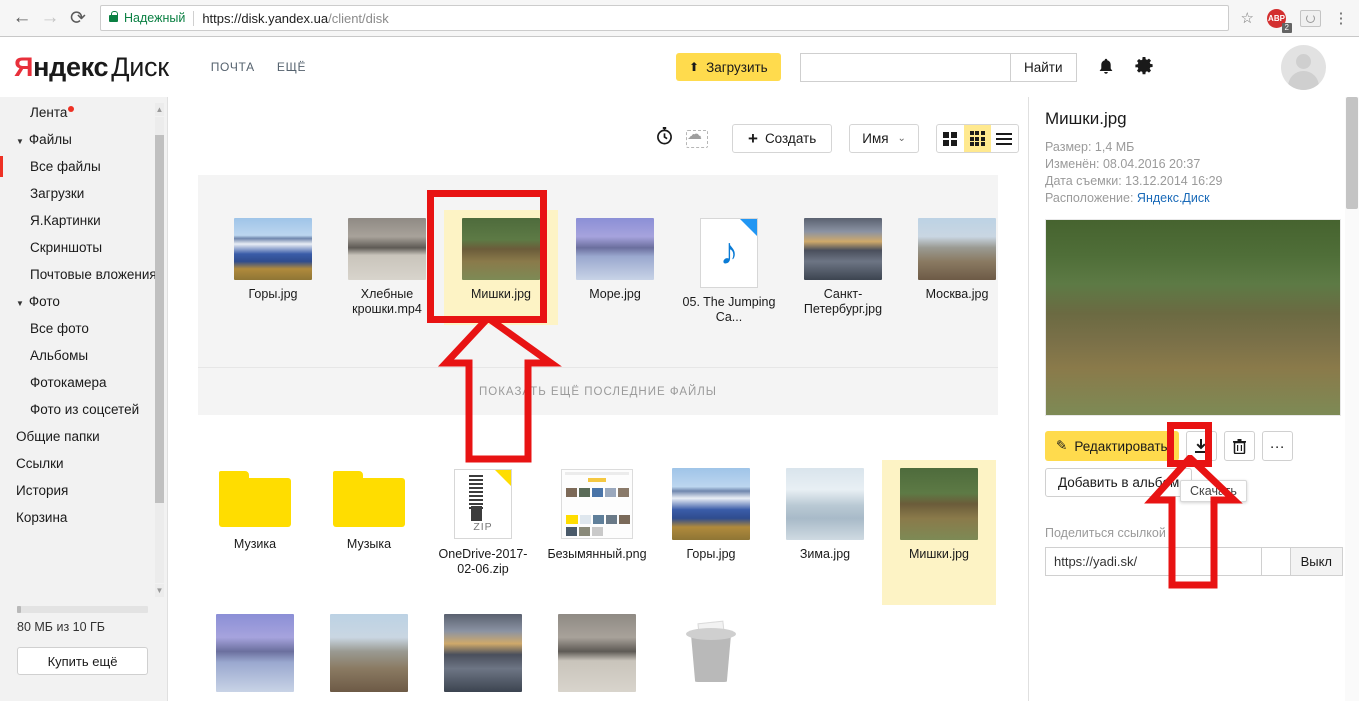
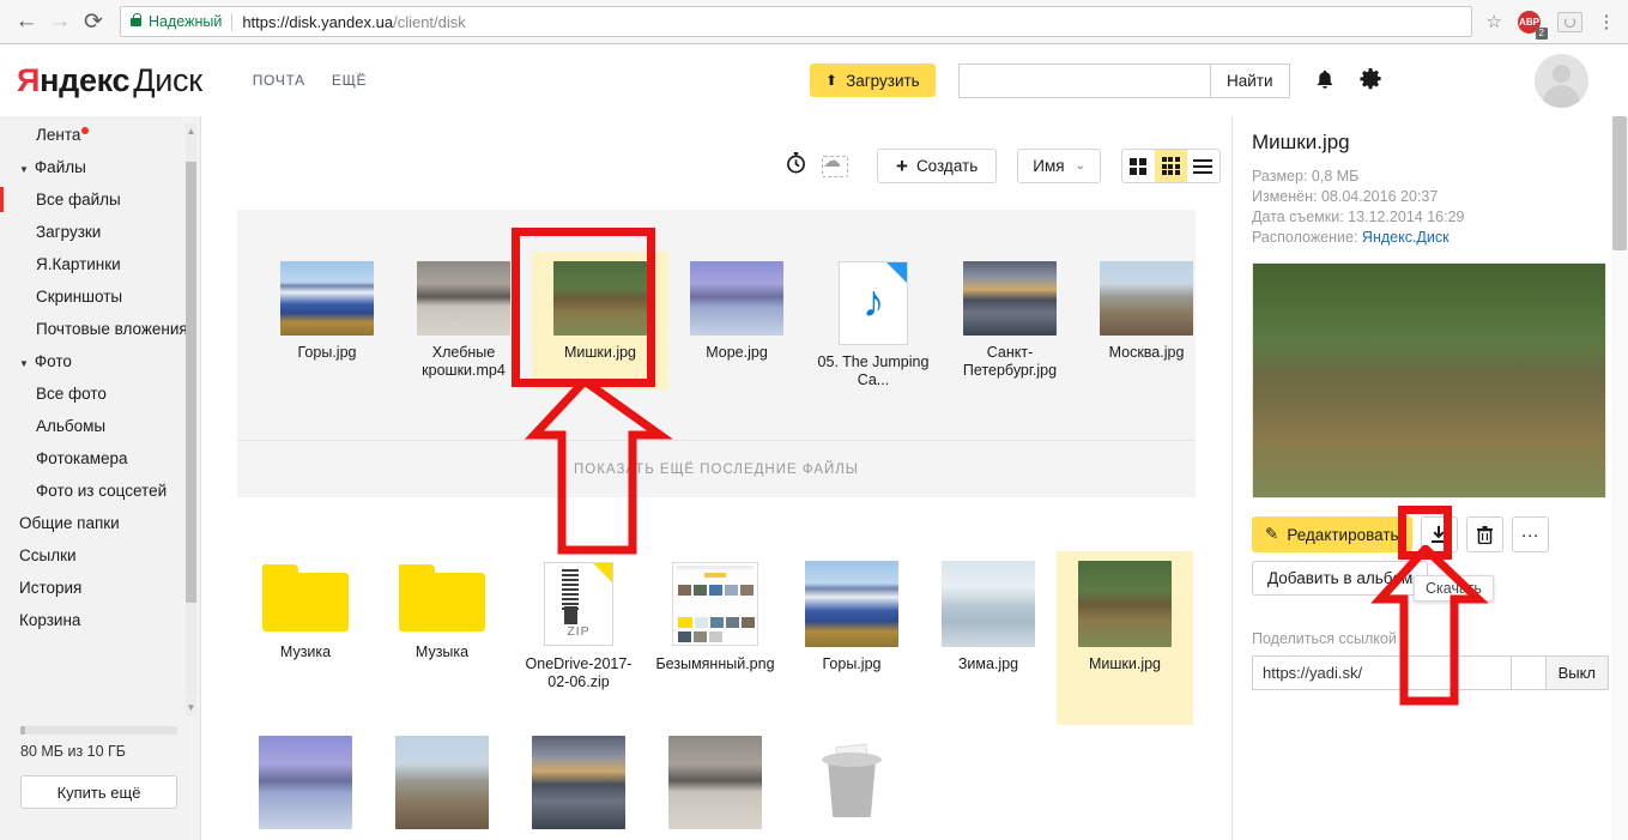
  ←
  →
  ⟳
  Надежный
  https://disk.yandex.ua/client/disk
  ☆
  ABP
  2
  ⋮
  ЯндексДиск
  ПОЧТА
  ЕЩЁ
  ⬆
  Загрузить
  Найти
  Лента
  ▼ Файлы
  Все файлы
  Загрузки
  Я.Картинки
  Скриншоты
  Почтовые вложения
  ▼ Фото
  Все фото
  Альбомы
  Фотокамера
  Фото из соцсетей
  Общие папки
  Ссылки
  История
  Корзина
  ▲
  ▼
  80 МБ из 10 ГБ
  Купить ещё
  +
  Создать
  Имя
  ⌄
  Горы.jpg
  Хлебные крошки.mp4
  Мишки.jpg
  Море.jpg
  ♪
  05. The Jumping Ca...
  Санкт-Петербург.jpg
  Москва.jpg
  ПОКАЗТЬ ЕЩЁ ПОСЛЕДНИЕ ФАЙЛЫ
  Музика
  Музыка
  ZIP
  OneDrive-2017-02-06.zip
  Безымянный.png
  Горы.jpg
  Зима.jpg
  Мишки.jpg
  Мишки.jpg
- Размер: 1,4 МБ
+ Размер: 0,8 МБ
  Изменён: 08.04.2016 20:37
  Дата съемки: 13.12.2014 16:29
  Расположение: Яндекс.Диск
  ✎
  Редактировать
  ···
  Добавить в альбм
  Скачь
  Поделиться ссылкой
  https://yadi.sk/
  Выкл
